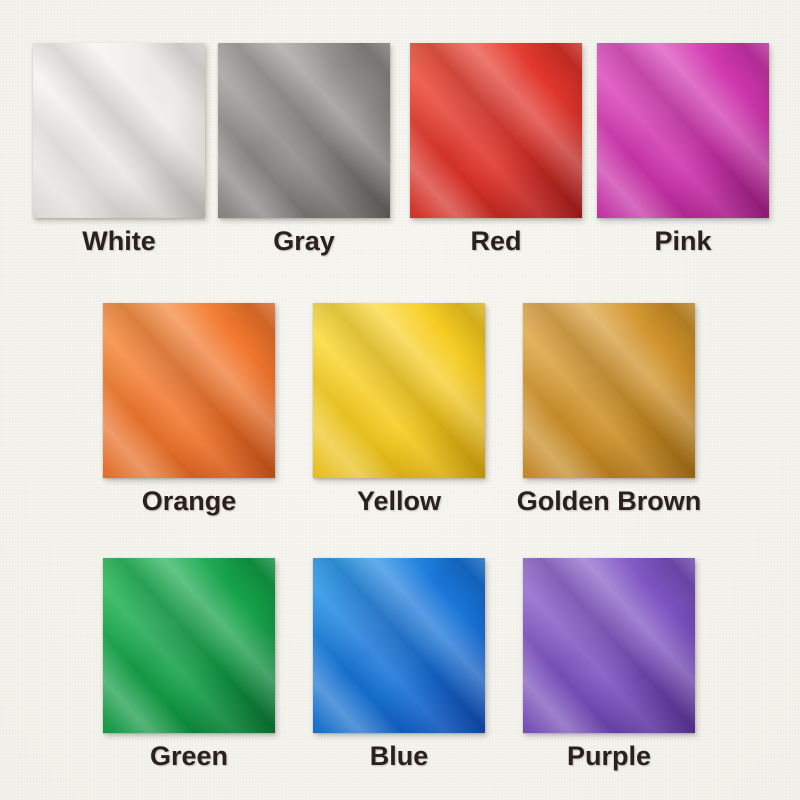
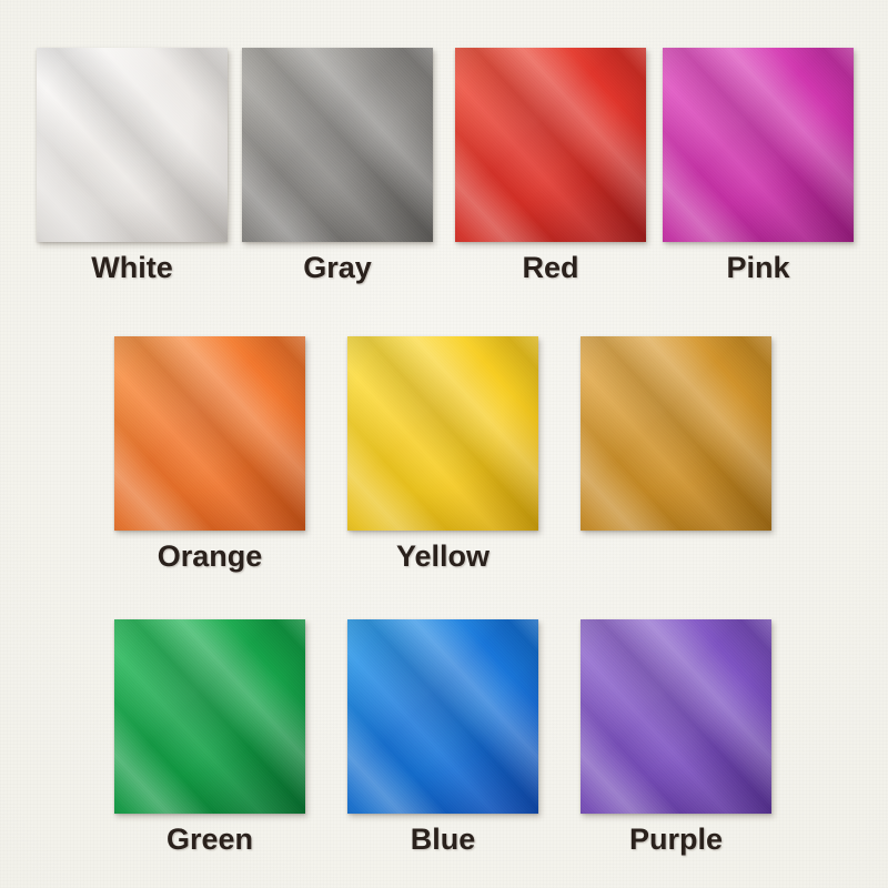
  White
  Gray
  Red
  Pink
  Orange
  Yellow
- Golden Brown
  Green
  Blue
  Purple
